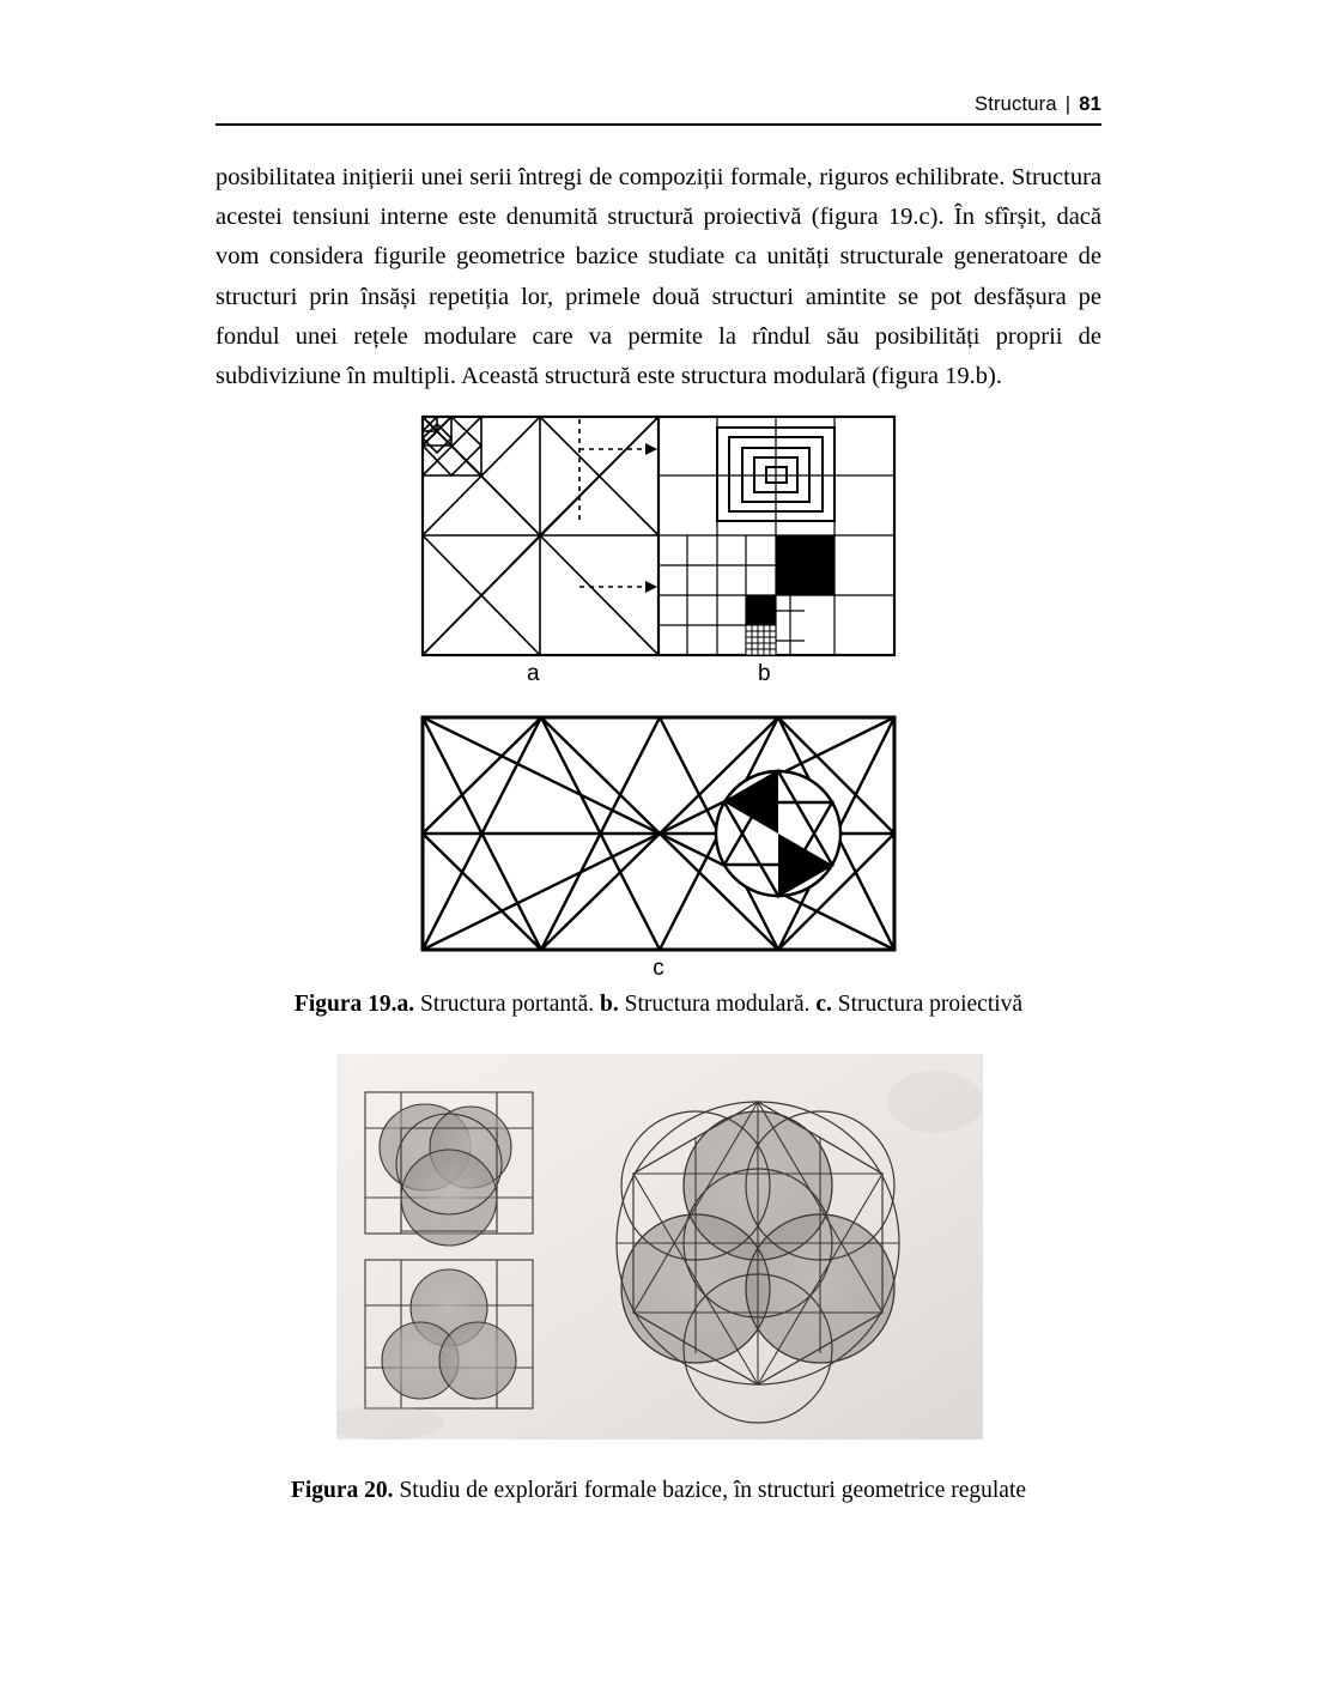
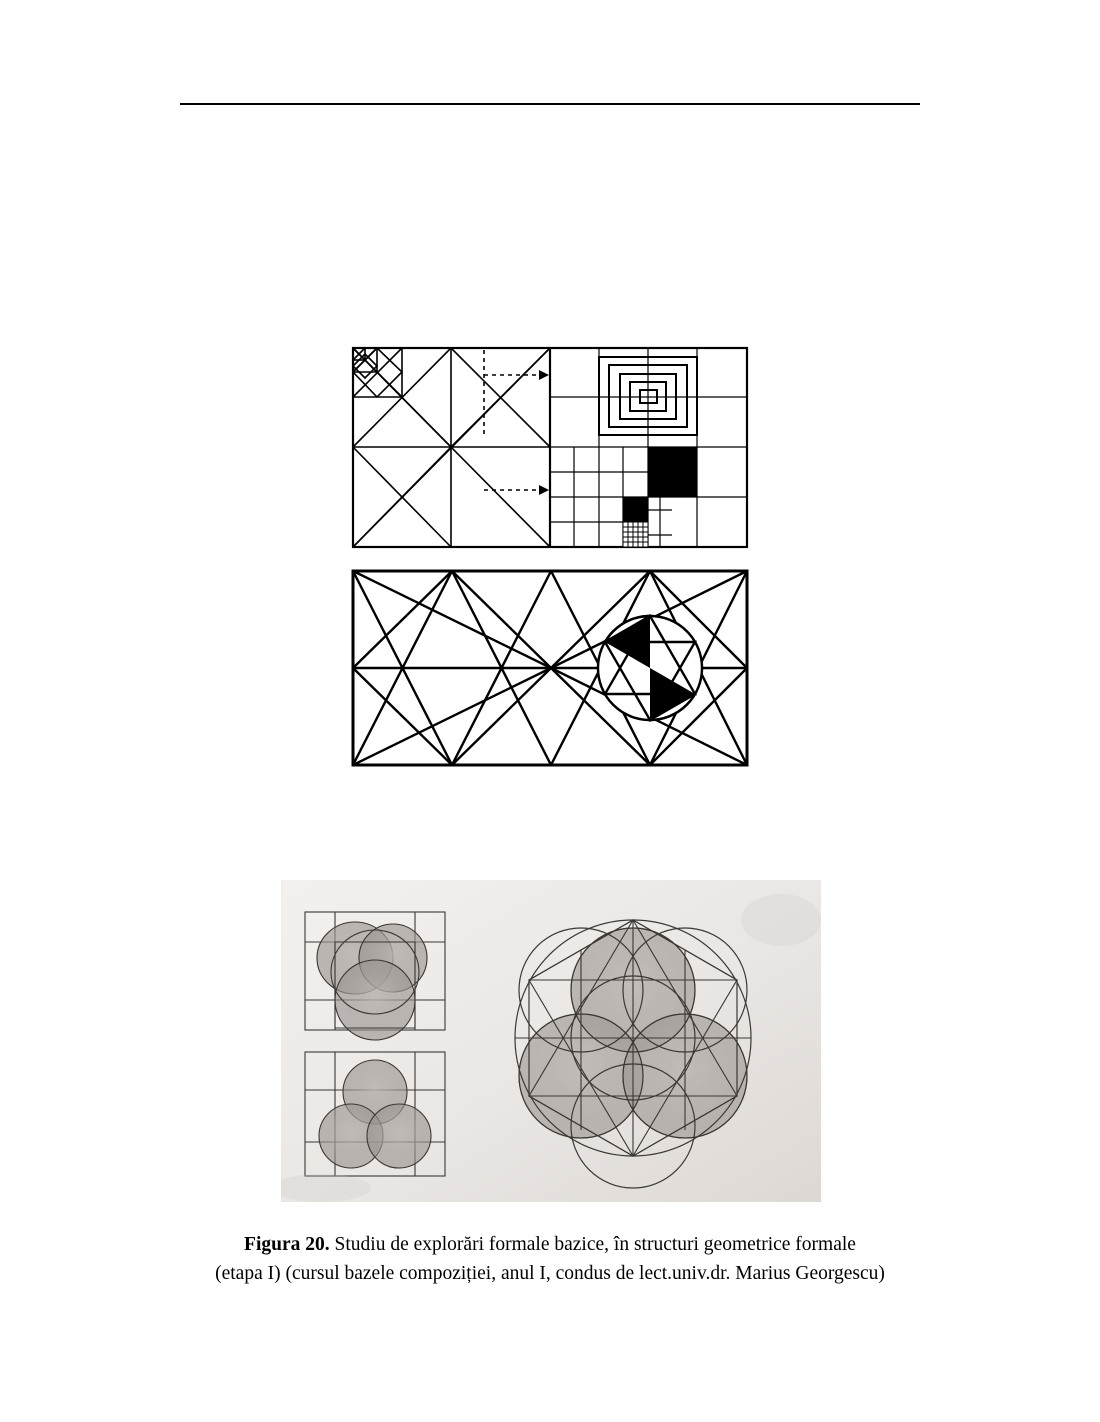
- Structura | 81
- posibilitatea inițierii unei serii întregi de compoziții formale, riguros echilibrate. Structura acestei tensiuni interne este denumită structură proiectivă (figura 19.c). În sfîrșit, dacă vom considera figurile geometrice bazice studiate ca unități structurale generatoare de structuri prin însăși repetiția lor, primele două structuri amintite se pot desfășura pe fondul unei rețele modulare care va permite la rîndul său posibilități proprii de subdiviziune în multipli. Această structură este structura modulară (figura 19.b).
- a
- b
- c
- Figura 19.a. Structura portantă. b. Structura modulară. c. Structura proiectivă
- Figura 20. Studiu de explorări formale bazice, în structuri geometrice regulate
+ Figura 20. Studiu de explorări formale bazice, în structuri geometrice formale
+ (etapa I) (cursul bazele compoziției, anul I, condus de lect.univ.dr. Marius Georgescu)
